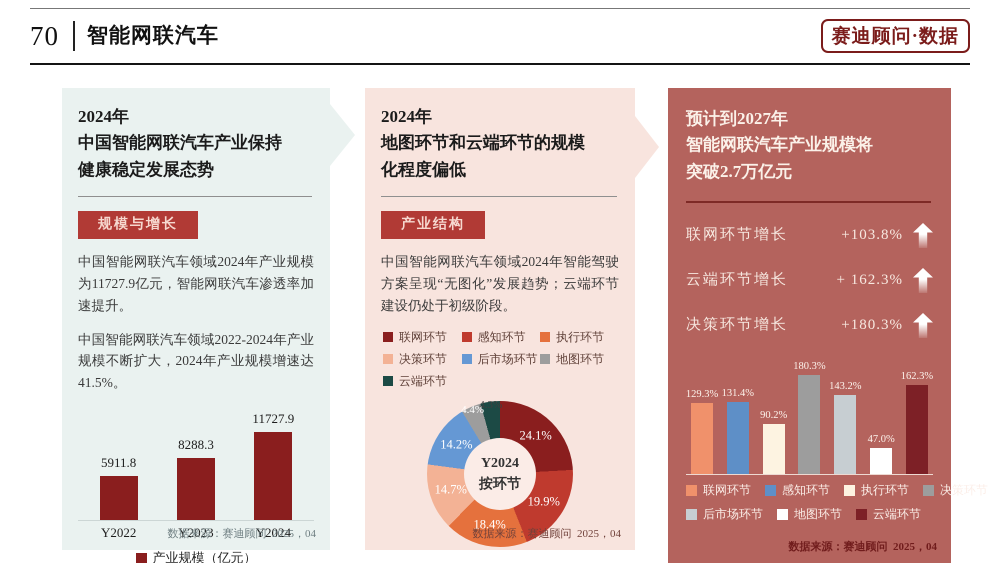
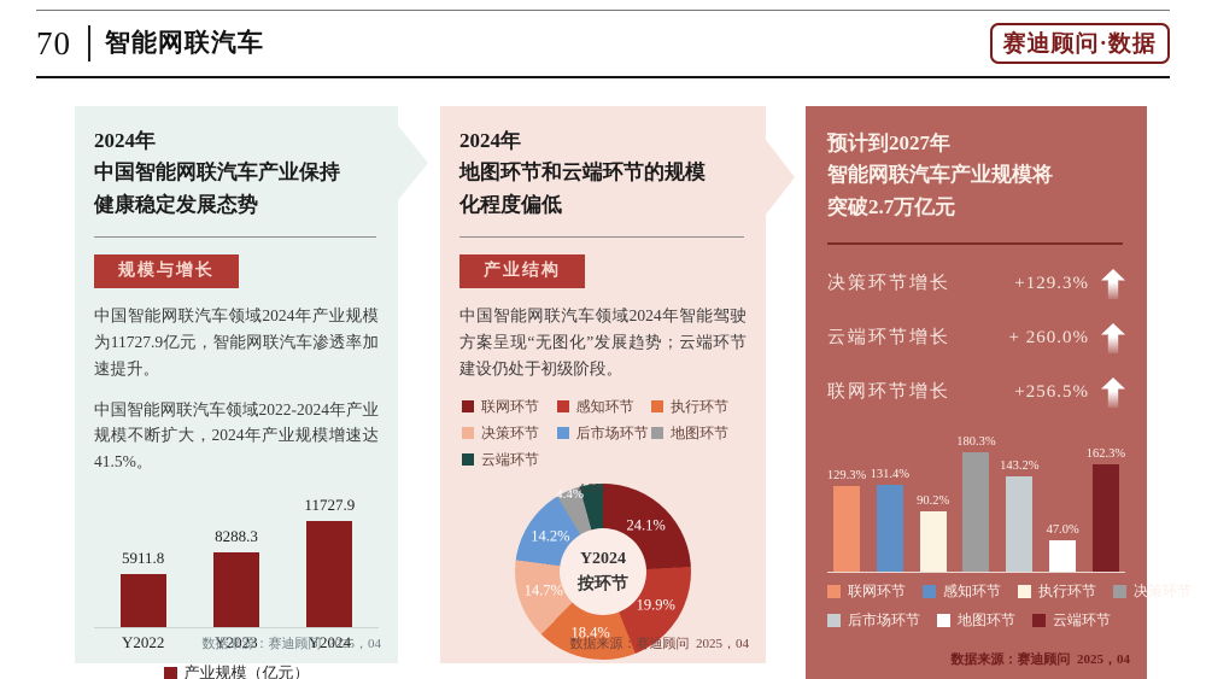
  70
  智能网联汽车
  赛迪顾问·数据
  2024年
  中国智能网联汽车产业保持
  健康稳定发展态势
  规模与增长
  中国智能网联汽车领域2024年产业规模为11727.9亿元，智能网联汽车渗透率加速提升。
  中国智能网联汽车领域2022-2024年产业规模不断扩大，2024年产业规模增速达41.5%。
  5911.8
  8288.3
  11727.9
  Y2022
  Y2023
  Y2024
  产业规模（亿元）
  数据来源：赛迪顾问 2025，04
  2024年
  地图环节和云端环节的规模
  化程度偏低
  产业结构
  中国智能网联汽车领域2024年智能驾驶方案呈现“无图化”发展趋势；云端环节建设仍处于初级阶段。
  联网环节
  感知环节
  执行环节
  决策环节
  后市场环节
  地图环节
  云端环节
  Y2024
  按环节
  24.1%
  19.9%
  18.4%
  14.7%
  14.2%
  4.4%
  4.3%
  数据来源：赛迪顾问 2025，04
  预计到2027年
  智能网联汽车产业规模将
  突破2.7万亿元
- 联网环节增长
+ 决策环节增长
- +103.8%
+ +129.3%
  云端环节增长
- + 162.3%
+ + 260.0%
- 决策环节增长
+ 联网环节增长
- +180.3%
+ +256.5%
  129.3%
  131.4%
  90.2%
  180.3%
  143.2%
  47.0%
  162.3%
  联网环节
  感知环节
  执行环节
  决策环节
  后市场环节
  地图环节
  云端环节
  数据来源：赛迪顾问 2025，04
